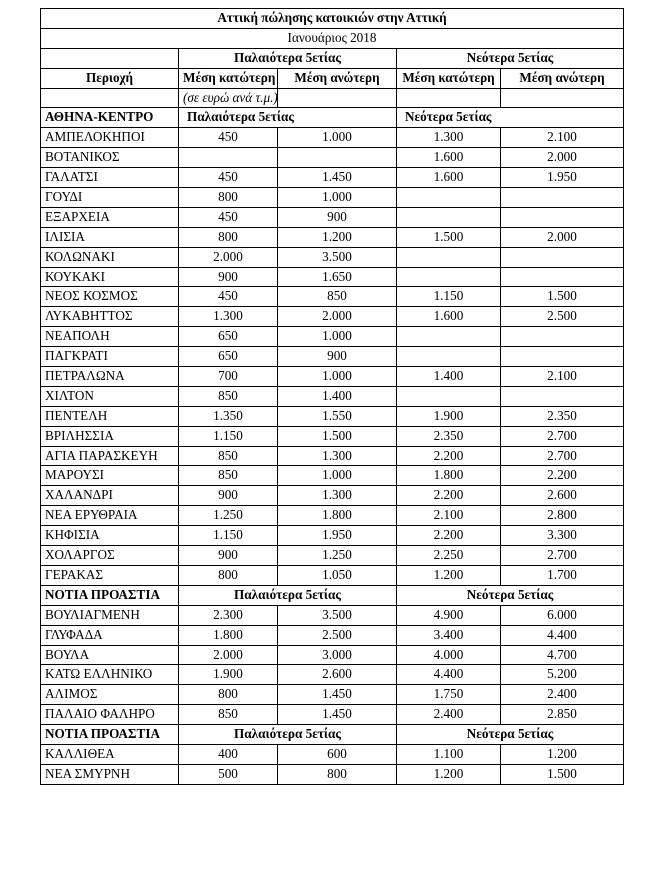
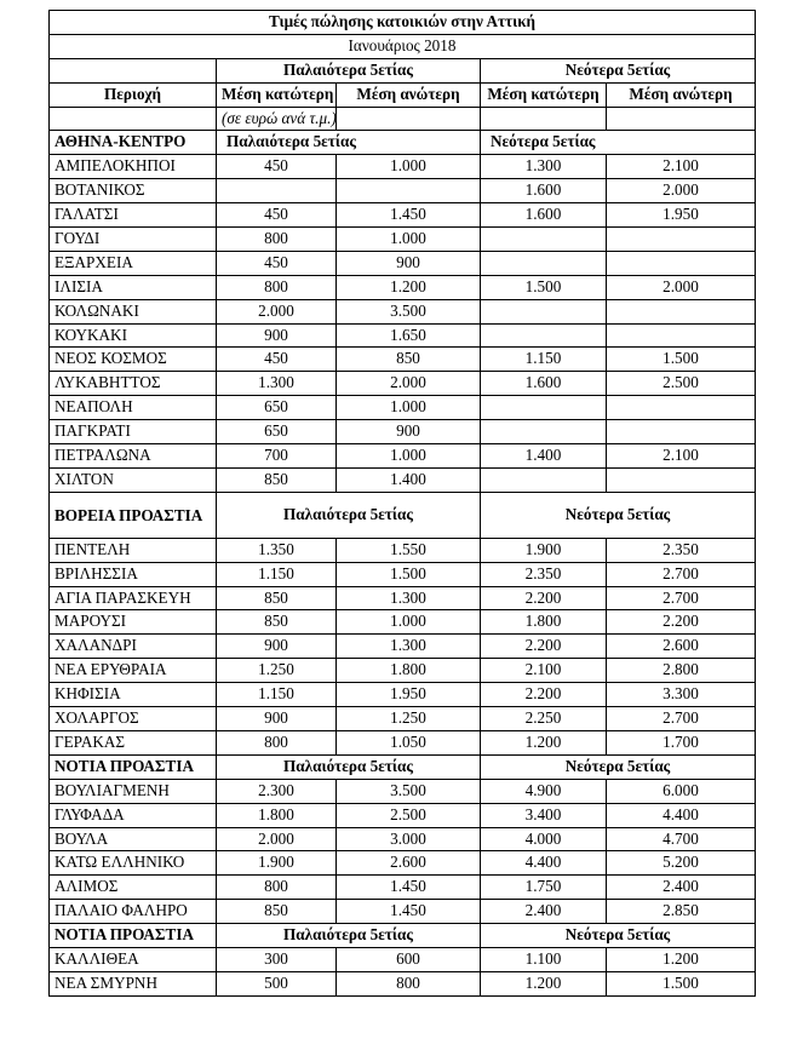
- Αττική πώλησης κατοικιών στην Αττική
+ Τιμές πώλησης κατοικιών στην Αττική
  Ιανουάριος 2018
  	Παλαιότερα 5ετίας	Νεότερα 5ετίας
  Περιοχή	Μέση κατώτερη	Μέση ανώτερη	Μέση κατώτερη	Μέση ανώτερη
  	(σε ευρώ ανά τ.μ.)
  ΑΘΗΝΑ-ΚΕΝΤΡΟ	Παλαιότερα 5ετίας	Νεότερα 5ετίας
  ΑΜΠΕΛΟΚΗΠΟΙ	450	1.000	1.300	2.100
  ΒΟΤΑΝΙΚΟΣ			1.600	2.000
  ΓΑΛΑΤΣΙ	450	1.450	1.600	1.950
  ΓΟΥΔΙ	800	1.000
  ΕΞΑΡΧΕΙΑ	450	900
  ΙΛΙΣΙΑ	800	1.200	1.500	2.000
  ΚΟΛΩΝΑΚΙ	2.000	3.500
  ΚΟΥΚΑΚΙ	900	1.650
  ΝΕΟΣ ΚΟΣΜΟΣ	450	850	1.150	1.500
  ΛΥΚΑΒΗΤΤΟΣ	1.300	2.000	1.600	2.500
  ΝΕΑΠΟΛΗ	650	1.000
  ΠΑΓΚΡΑΤΙ	650	900
  ΠΕΤΡΑΛΩΝΑ	700	1.000	1.400	2.100
  ΧΙΛΤΟΝ	850	1.400
+ ΒΟΡΕΙΑ ΠΡΟΑΣΤΙΑ	Παλαιότερα 5ετίας	Νεότερα 5ετίας
  ΠΕΝΤΕΛΗ	1.350	1.550	1.900	2.350
  ΒΡΙΛΗΣΣΙΑ	1.150	1.500	2.350	2.700
  ΑΓΙΑ ΠΑΡΑΣΚΕΥΗ	850	1.300	2.200	2.700
  ΜΑΡΟΥΣΙ	850	1.000	1.800	2.200
  ΧΑΛΑΝΔΡΙ	900	1.300	2.200	2.600
  ΝΕΑ ΕΡΥΘΡΑΙΑ	1.250	1.800	2.100	2.800
  ΚΗΦΙΣΙΑ	1.150	1.950	2.200	3.300
  ΧΟΛΑΡΓΟΣ	900	1.250	2.250	2.700
  ΓΕΡΑΚΑΣ	800	1.050	1.200	1.700
  ΝΟΤΙΑ ΠΡΟΑΣΤΙΑ	Παλαιότερα 5ετίας	Νεότερα 5ετίας
  ΒΟΥΛΙΑΓΜΕΝΗ	2.300	3.500	4.900	6.000
  ΓΛΥΦΑΔΑ	1.800	2.500	3.400	4.400
  ΒΟΥΛΑ	2.000	3.000	4.000	4.700
  ΚΑΤΩ ΕΛΛΗΝΙΚΟ	1.900	2.600	4.400	5.200
  ΑΛΙΜΟΣ	800	1.450	1.750	2.400
  ΠΑΛΑΙΟ ΦΑΛΗΡΟ	850	1.450	2.400	2.850
  ΝΟΤΙΑ ΠΡΟΑΣΤΙΑ	Παλαιότερα 5ετίας	Νεότερα 5ετίας
- ΚΑΛΛΙΘΕΑ	400	600	1.100	1.200
+ ΚΑΛΛΙΘΕΑ	300	600	1.100	1.200
  ΝΕΑ ΣΜΥΡΝΗ	500	800	1.200	1.500
